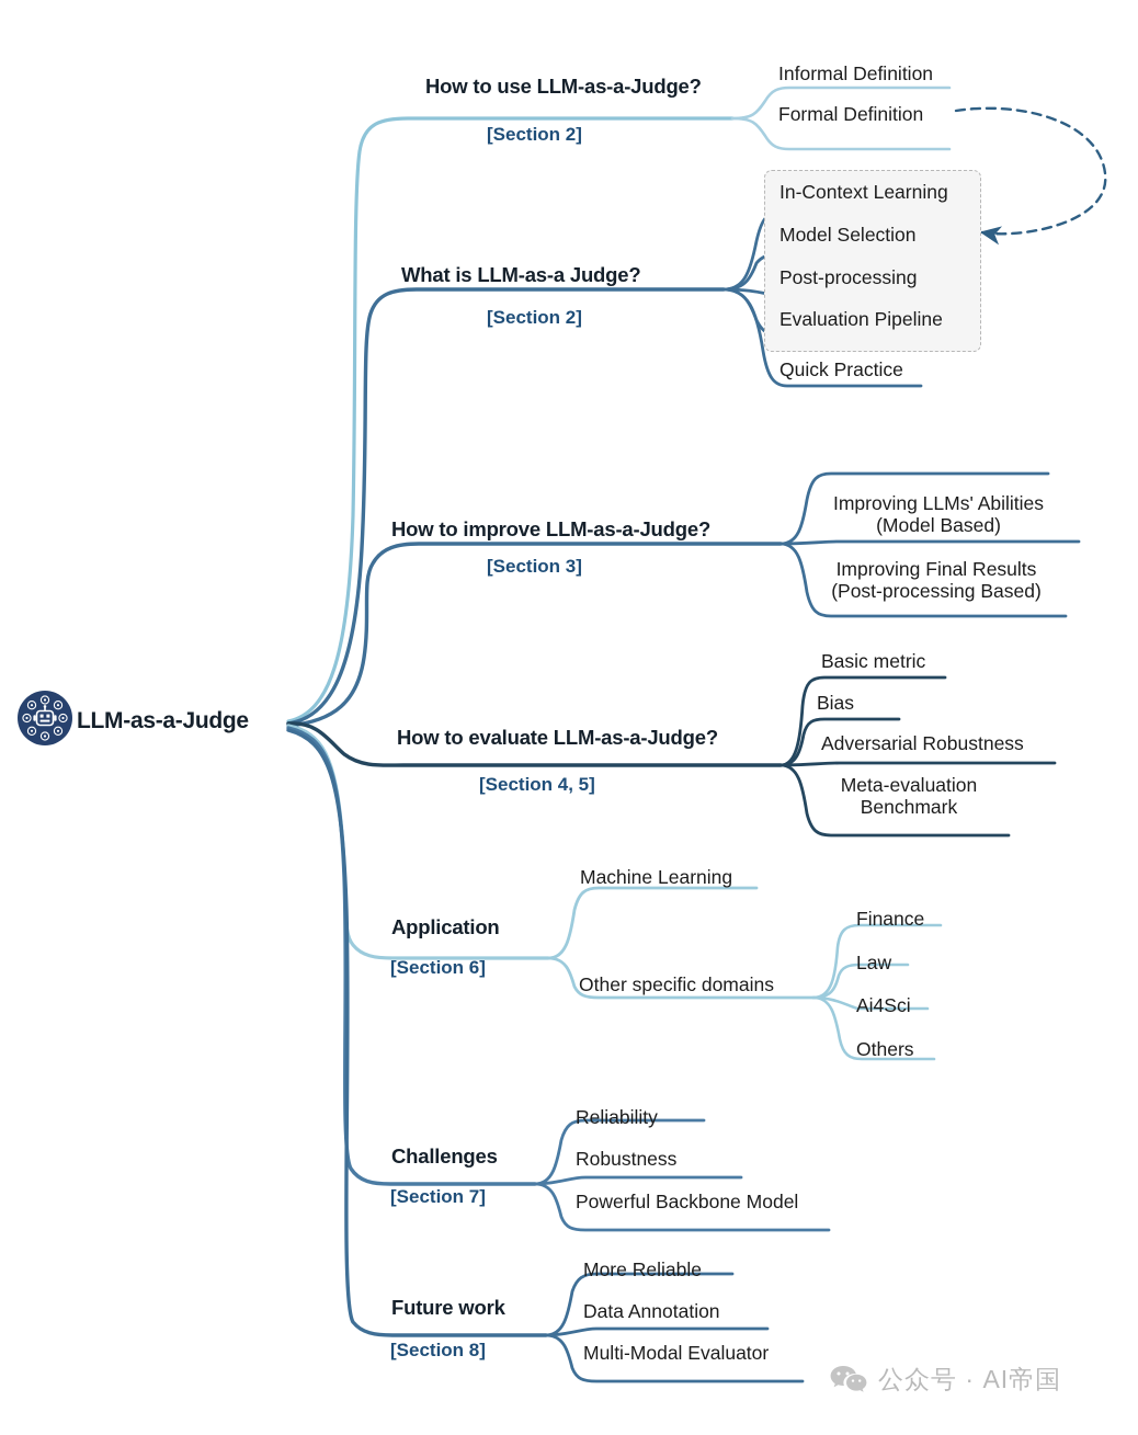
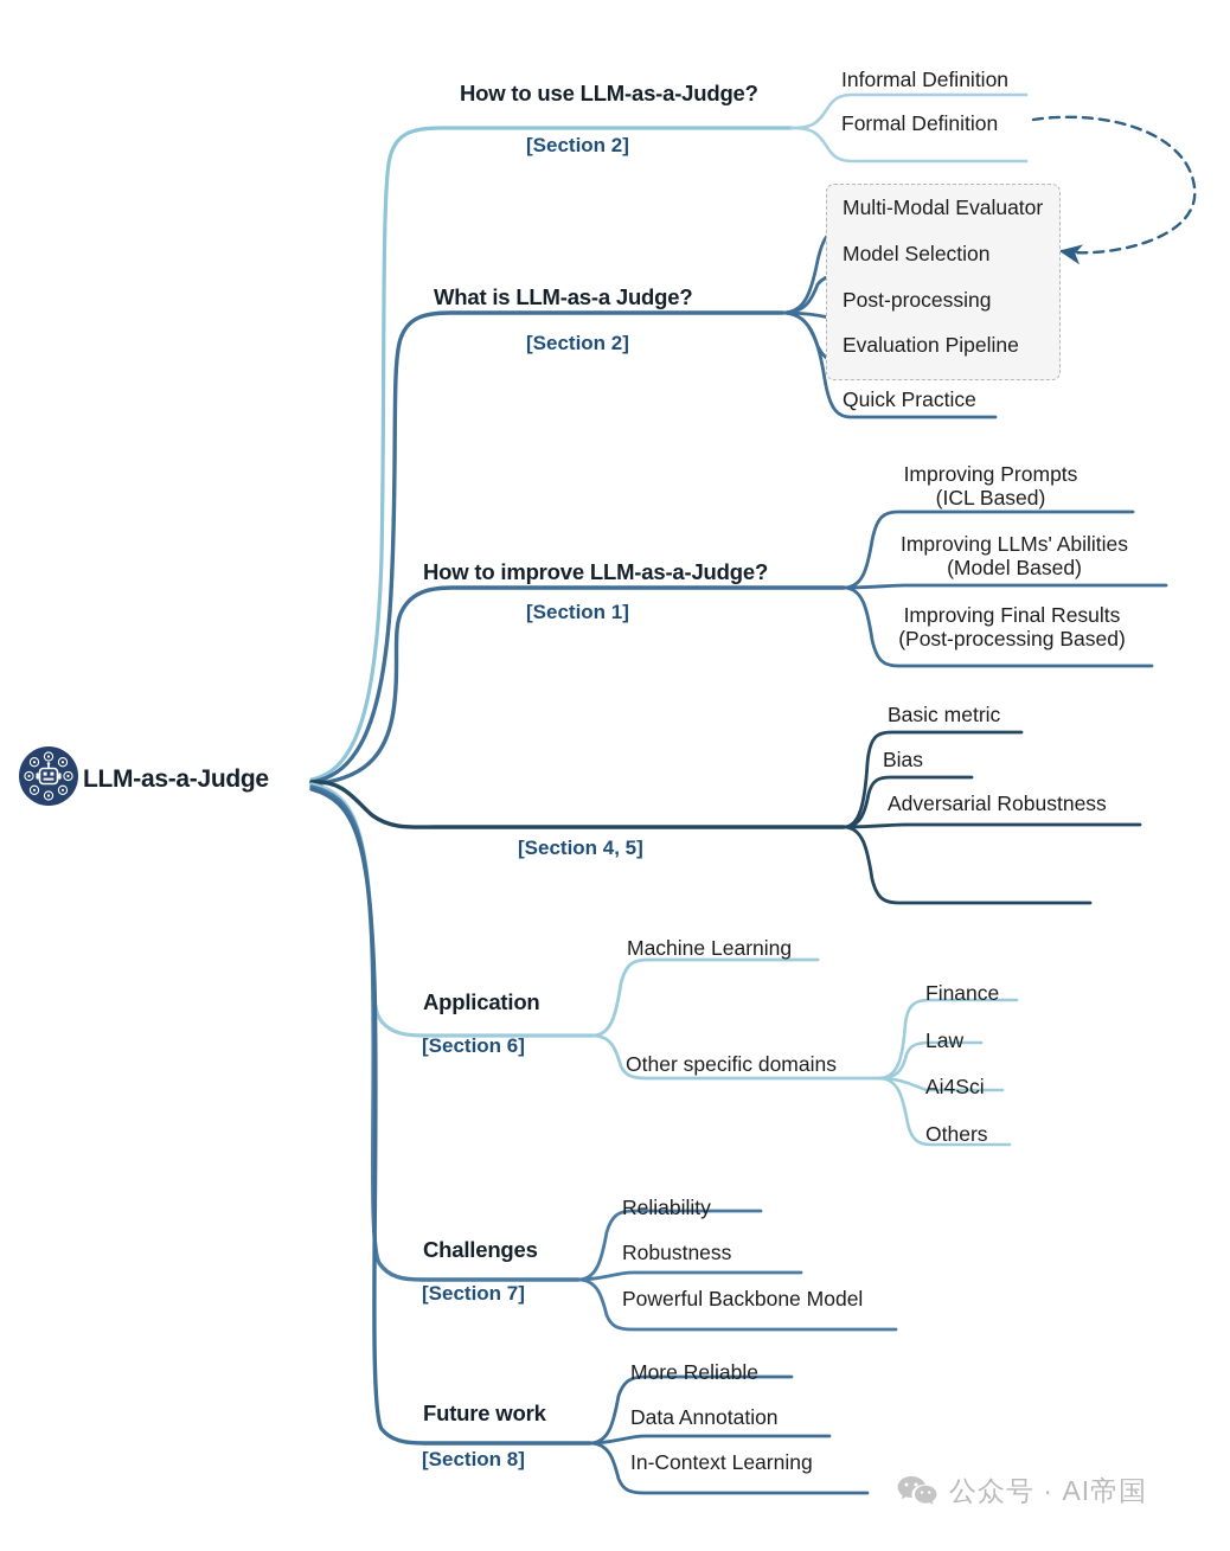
  LLM-as-a-Judge
  How to use LLM-as-a-Judge?
  [Section 2]
  Informal Definition
  Formal Definition
  What is LLM-as-a Judge?
  [Section 2]
- In-Context Learning
+ Multi-Modal Evaluator
  Model Selection
  Post-processing
  Evaluation Pipeline
  Quick Practice
  How to improve LLM-as-a-Judge?
- [Section 3]
+ [Section 1]
+ Improving Prompts
+ (ICL Based)
  Improving LLMs' Abilities
  (Model Based)
  Improving Final Results
  (Post-processing Based)
- How to evaluate LLM-as-a-Judge?
  [Section 4, 5]
  Basic metric
  Bias
  Adversarial Robustness
- Meta-evaluation
- Benchmark
  Application
  [Section 6]
  Machine Learning
  Other specific domains
  Finance
  Law
  Ai4Sci
  Others
  Challenges
  [Section 7]
  Reliability
  Robustness
  Powerful Backbone Model
  Future work
  [Section 8]
  More Reliable
  Data Annotation
- Multi-Modal Evaluator
+ In-Context Learning
  公众号 · AI帝国
